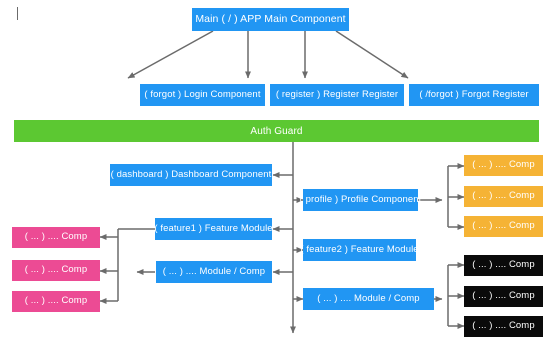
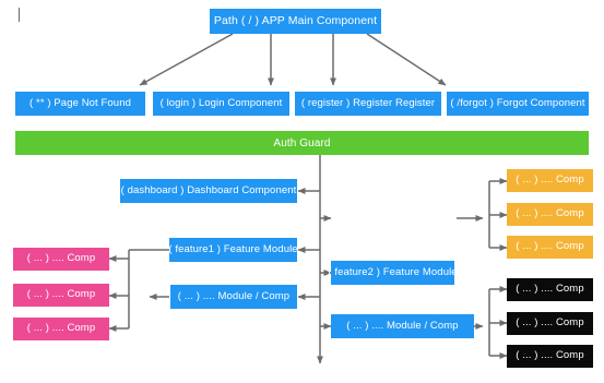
- Main ( / ) APP Main Component
+ Path ( / ) APP Main Component
+ ( ** ) Page Not Found
- ( forgot ) Login Component
+ ( login ) Login Component
  ( register ) Register Register
- ( /forgot ) Forgot Register
+ ( /forgot ) Forgot Component
  Auth Guard
  ( dashboard ) Dashboard Component
- ( profile ) Profile Component
  ( feature1 ) Feature Module
  ( feature2 ) Feature Module
  ( ... ) .... Module / Comp
  ( ... ) .... Module / Comp
  ( ... ) .... Comp
  ( ... ) .... Comp
  ( ... ) .... Comp
  ( ... ) .... Comp
  ( ... ) .... Comp
  ( ... ) .... Comp
  ( ... ) .... Comp
  ( ... ) .... Comp
  ( ... ) .... Comp
